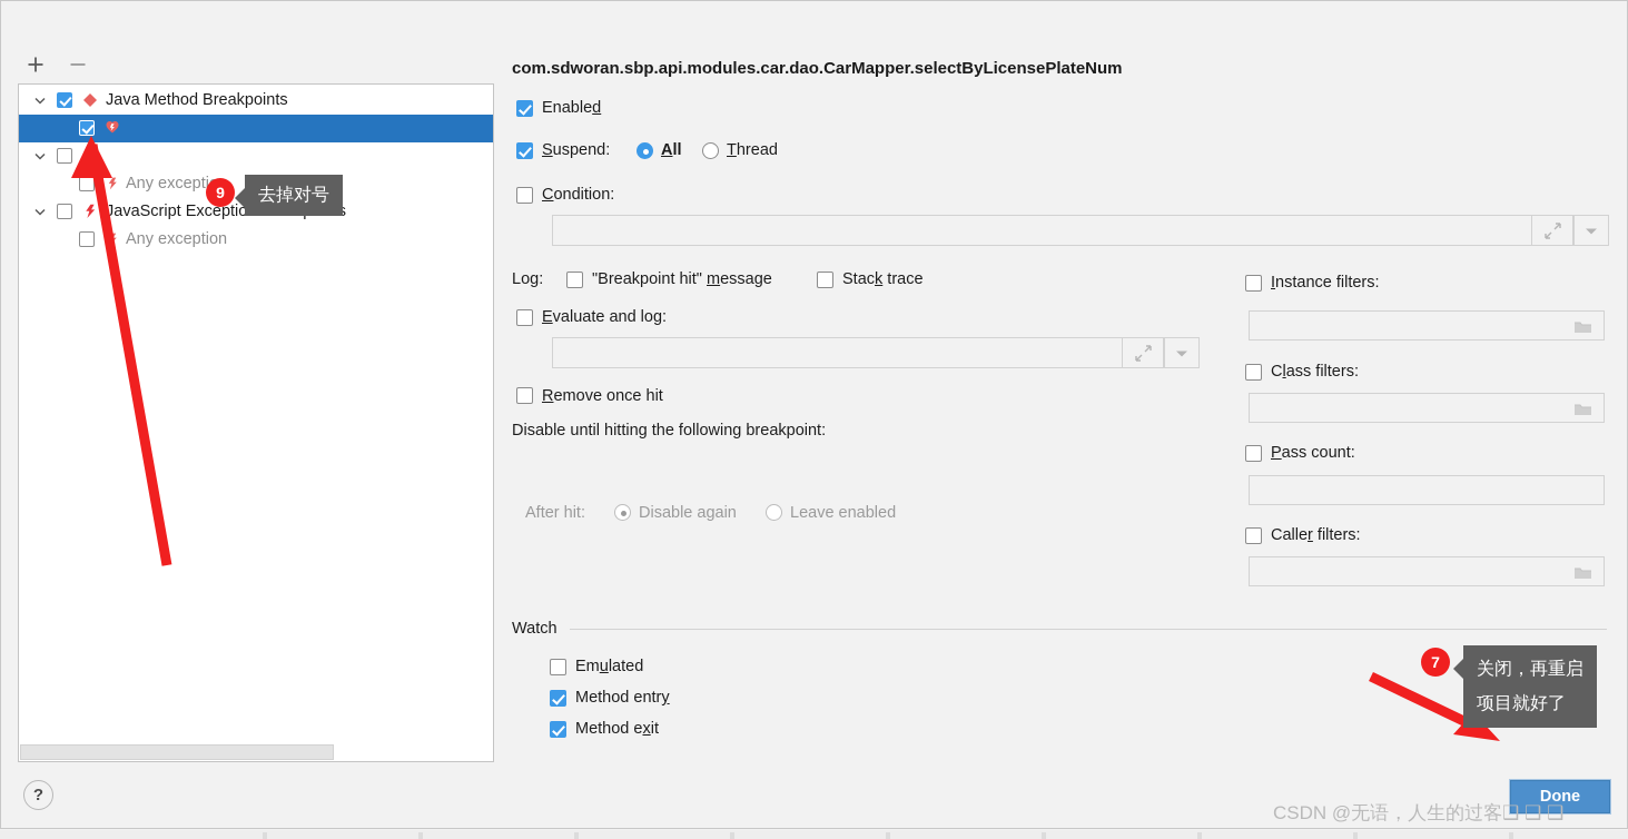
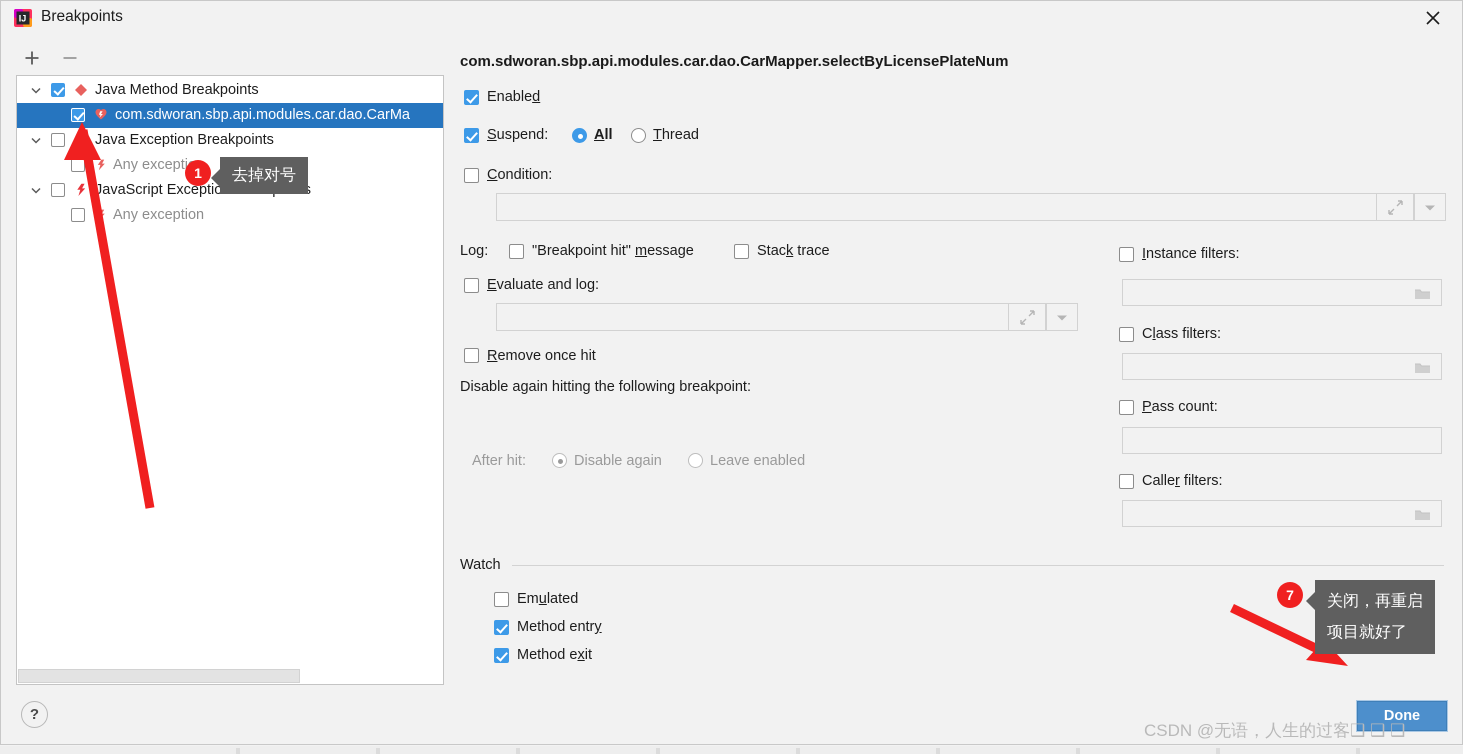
+ IJ
+ Breakpoints
  Java Method Breakpoints
+ com.sdworan.sbp.api.modules.car.dao.CarMa
+ Java Exception Breakpoints
  Any except
  Any exception
  com.sdworan.sbp.api.modules.car.dao.CarMapper.selectByLicensePlateNum
  Enabled
  Suspend:
  All
  Thread
  Condition:
  Log:
  "Breakpoint hit" message
  Stack trace
  Evaluate and log:
  Remove once hit
- Disable until hitting the following breakpoint:
+ Disable again hitting the following breakpoint:
  After hit:
  Disable again
  Leave enabled
  Instance filters:
  Class filters:
  Pass count:
  Caller filters:
  Watch
  Emulated
  Method entry
  Method exit
  ?
  Done
- 9
+ 1
  去掉对号
  7
  关闭，再重启
  项目就好了
  CSDN @无语，人生的过客❑ ❑ ❑
